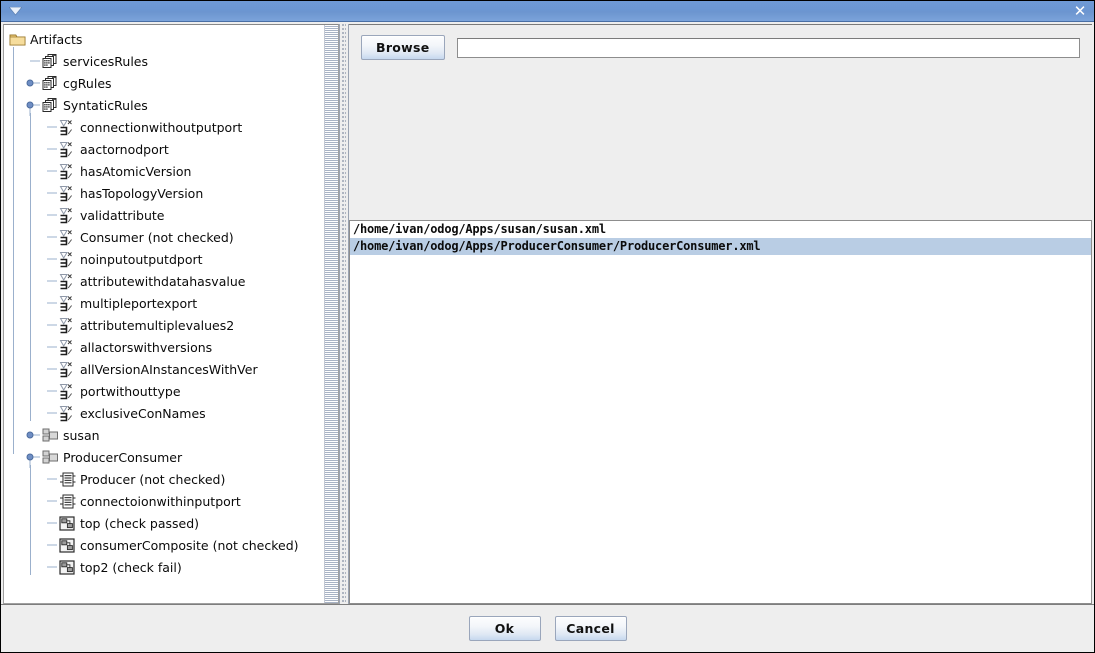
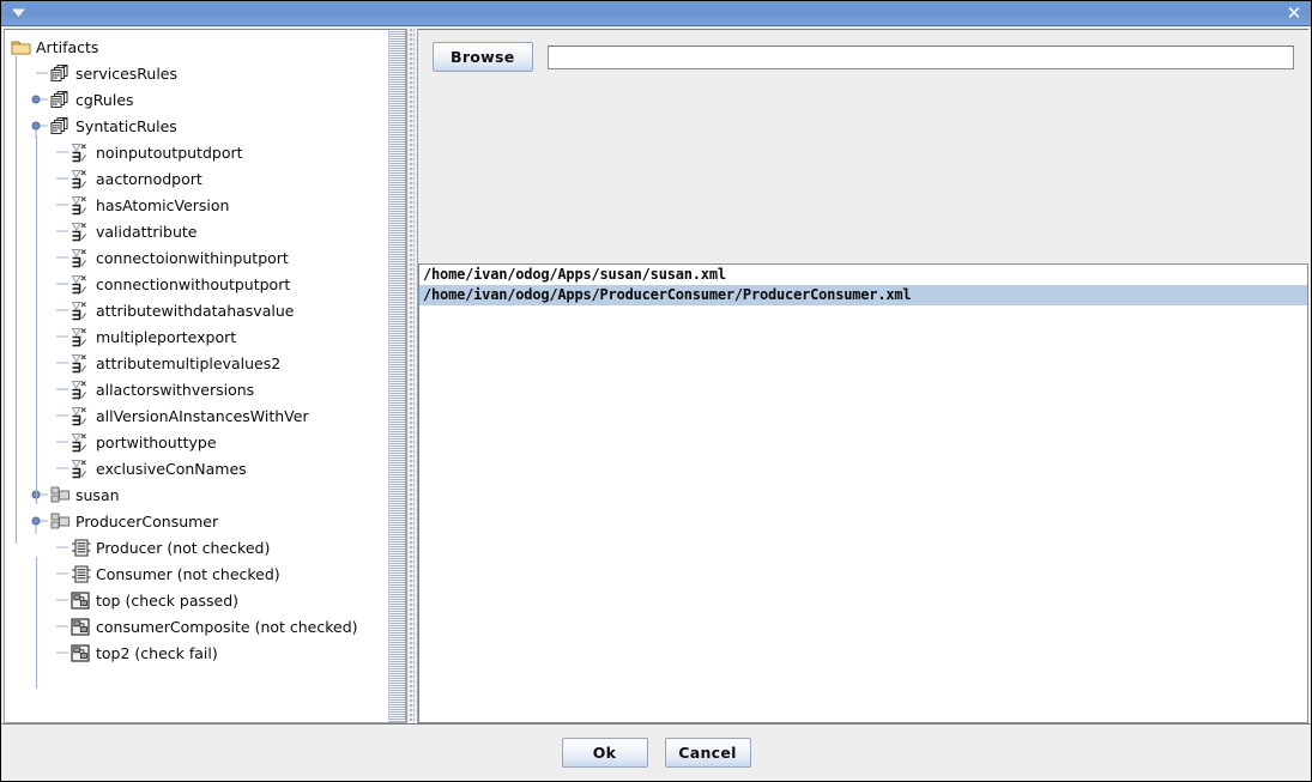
  ✕
  Artifacts
  servicesRules
  cgRules
  SyntaticRules
- connectionwithoutputport
+ noinputoutputdport
  aactornodport
  hasAtomicVersion
- hasTopologyVersion
  validattribute
- Consumer (not checked)
+ connectoionwithinputport
- noinputoutputdport
+ connectionwithoutputport
  attributewithdatahasvalue
  multipleportexport
  attributemultiplevalues2
  allactorswithversions
  allVersionAInstancesWithVer
  portwithouttype
  exclusiveConNames
  susan
  ProducerConsumer
  Producer (not checked)
- connectoionwithinputport
+ Consumer (not checked)
  top (check passed)
  consumerComposite (not checked)
  top2 (check fail)
  Browse
  /home/ivan/odog/Apps/susan/susan.xml
  /home/ivan/odog/Apps/ProducerConsumer/ProducerConsumer.xml
  Ok
  Cancel
